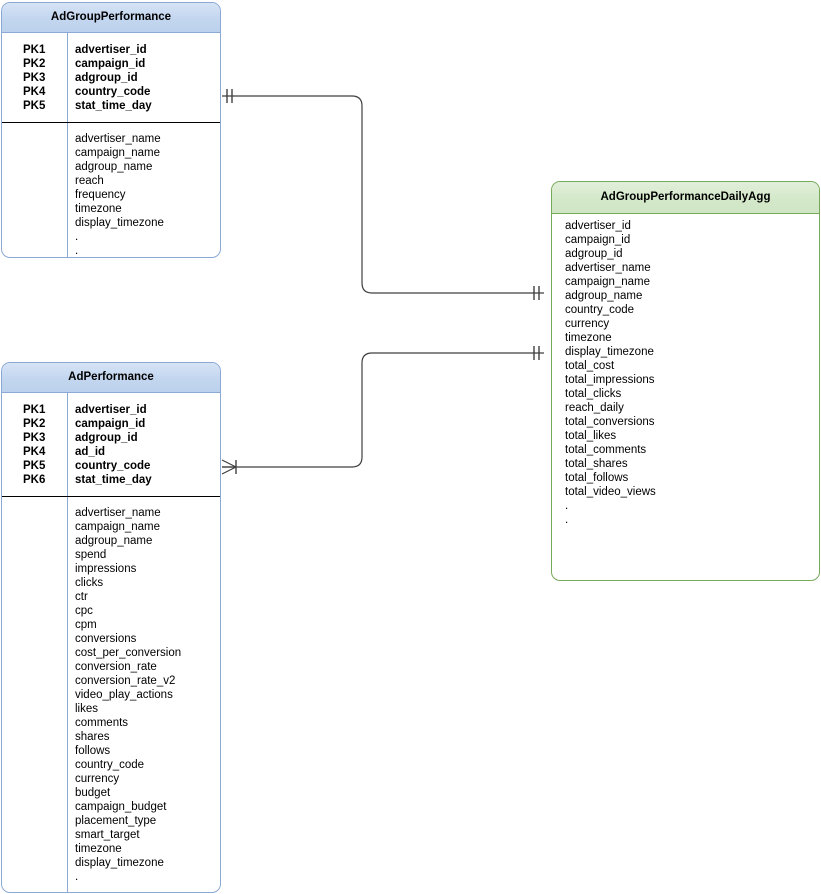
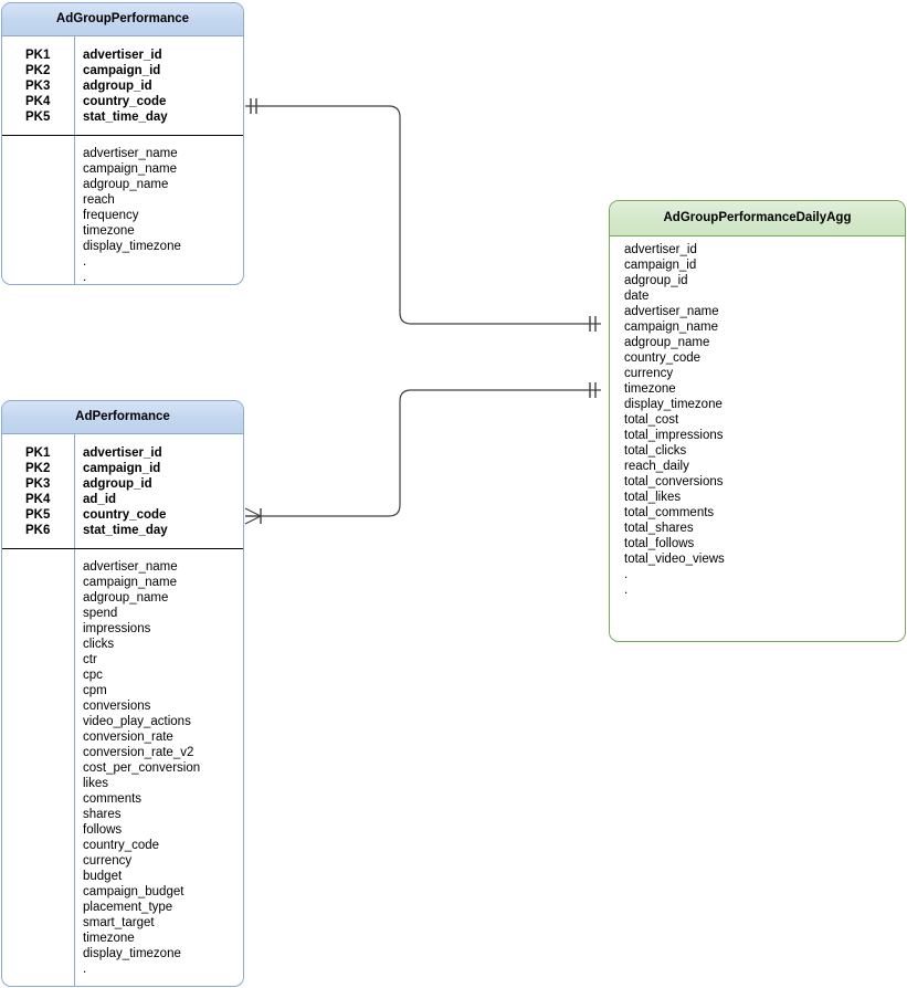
  AdGroupPerformance
  PK1
  PK2
  PK3
  PK4
  PK5
  advertiser_id
  campaign_id
  adgroup_id
  country_code
  stat_time_day
  advertiser_name
  campaign_name
  adgroup_name
  reach
  frequency
  timezone
  display_timezone
  .
  .
  AdPerformance
  PK1
  PK2
  PK3
  PK4
  PK5
  PK6
  advertiser_id
  campaign_id
  adgroup_id
  ad_id
  country_code
  stat_time_day
  advertiser_name
  campaign_name
  adgroup_name
  spend
  impressions
  clicks
  ctr
  cpc
  cpm
  conversions
- cost_per_conversion
+ video_play_actions
  conversion_rate
  conversion_rate_v2
- video_play_actions
+ cost_per_conversion
  likes
  comments
  shares
  follows
  country_code
  currency
  budget
  campaign_budget
  placement_type
  smart_target
  timezone
  display_timezone
  .
  .
  AdGroupPerformanceDailyAgg
  advertiser_id
  campaign_id
  adgroup_id
+ date
  advertiser_name
  campaign_name
  adgroup_name
  country_code
  currency
  timezone
  display_timezone
  total_cost
  total_impressions
  total_clicks
  reach_daily
  total_conversions
  total_likes
  total_comments
  total_shares
  total_follows
  total_video_views
  .
  .
